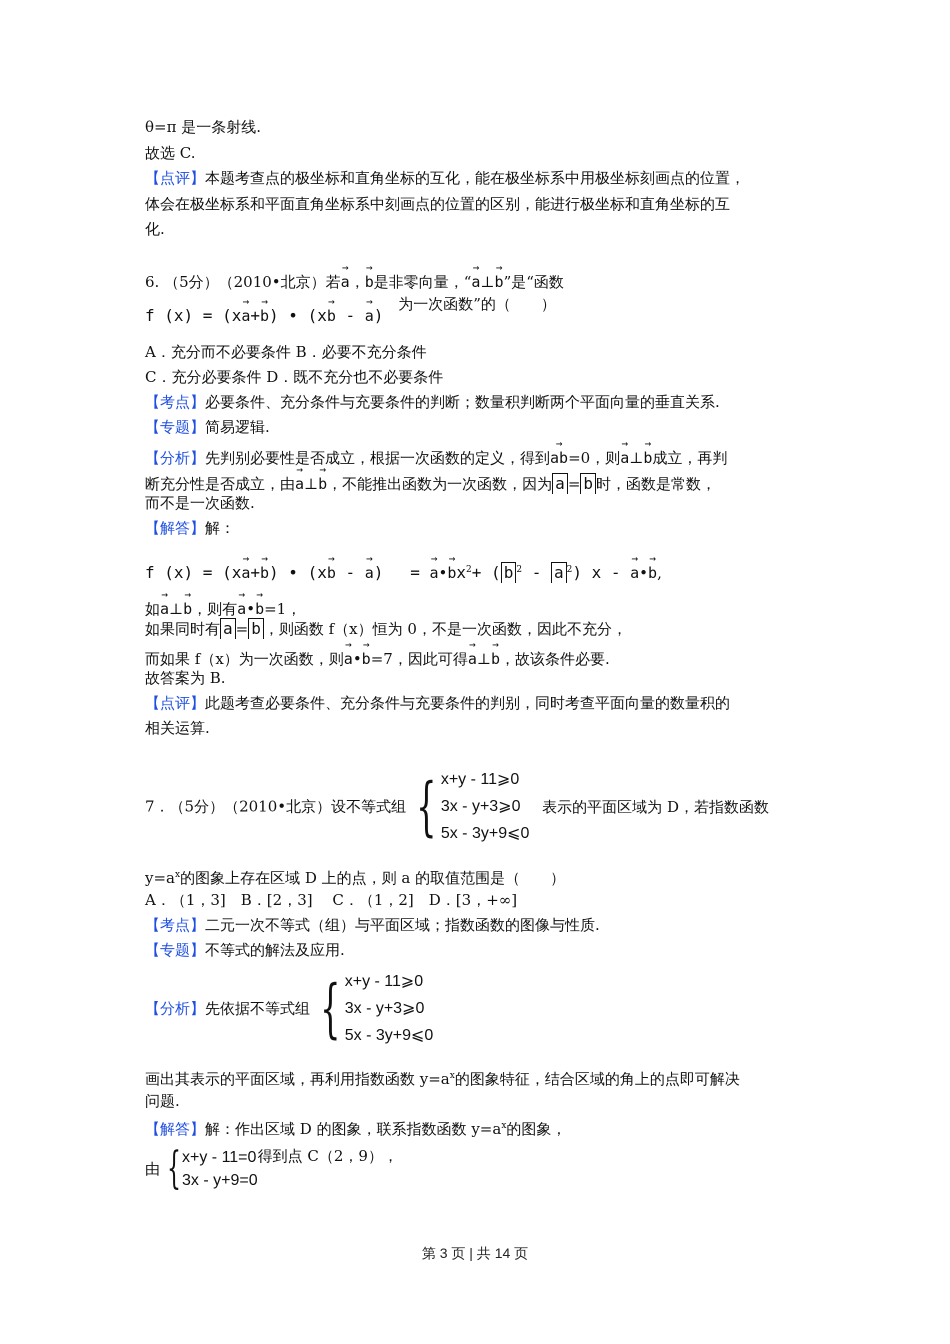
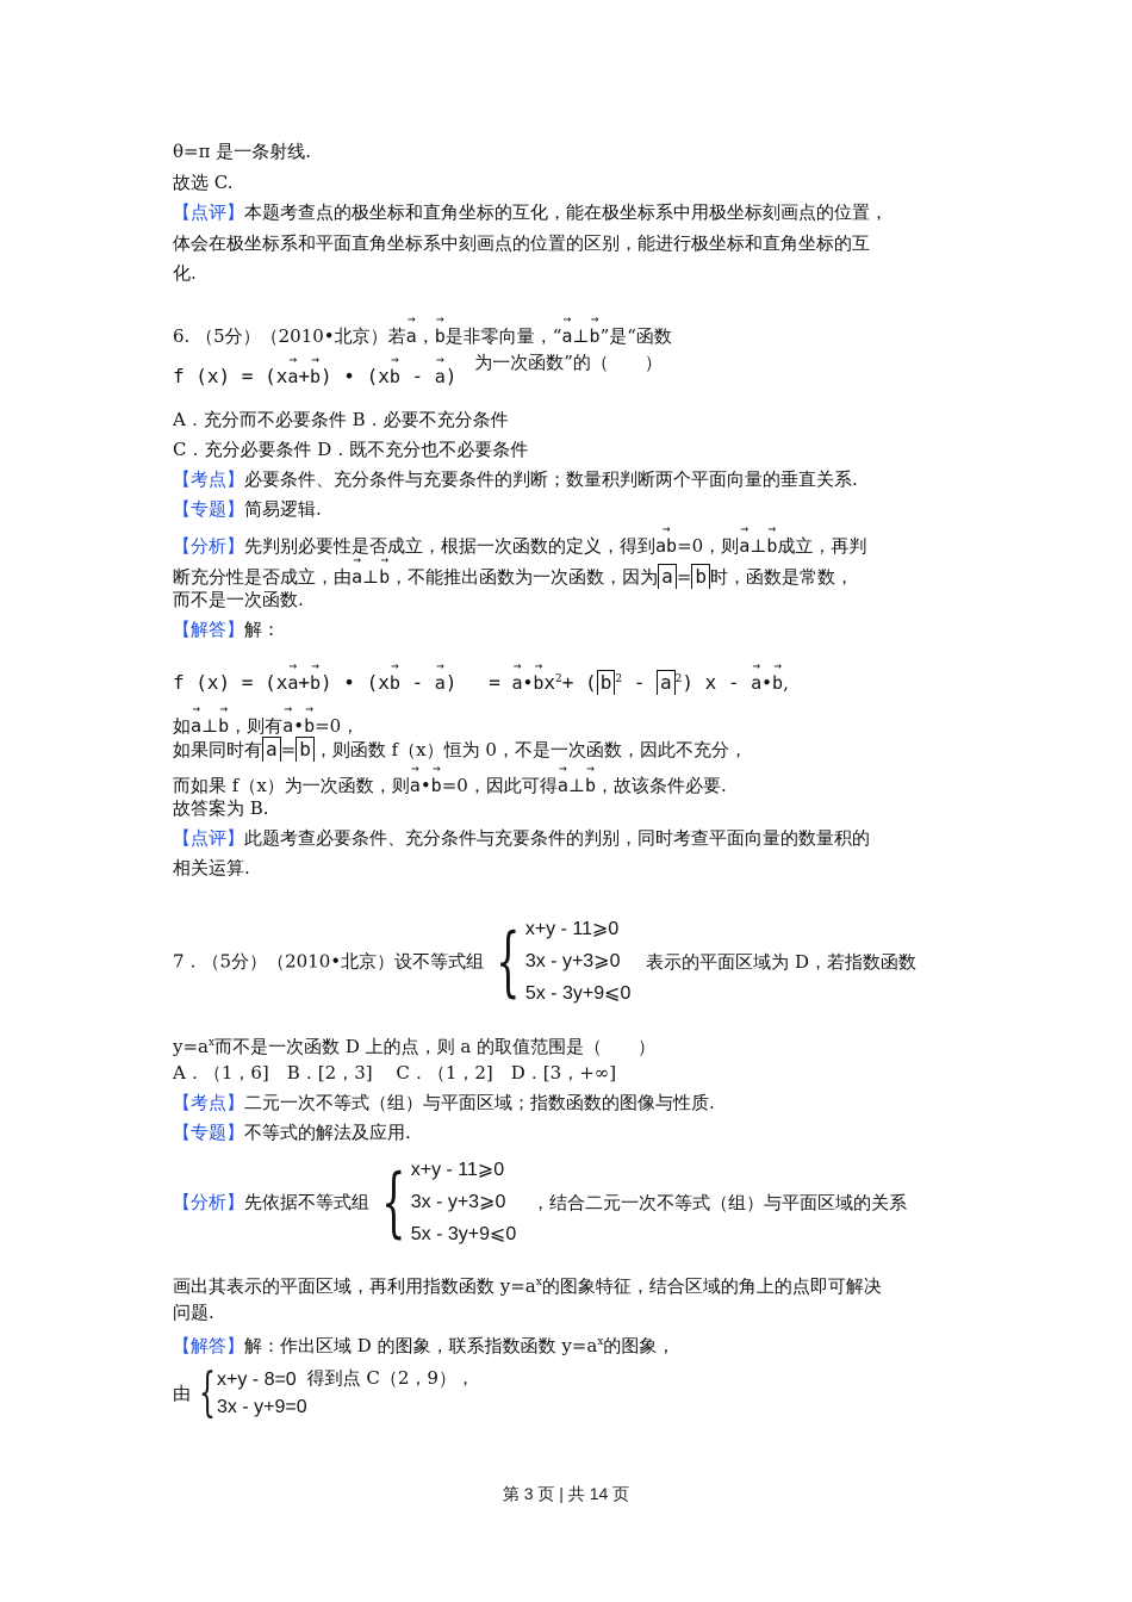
  θ=π 是一条射线.
  故选 C.
  【点评】本题考查点的极坐标和直角坐标的互化，能在极坐标系中用极坐标刻画点的位置，
  体会在极坐标系和平面直角坐标系中刻画点的位置的区别，能进行极坐标和直角坐标的互
  化.
  6. （5分）（2010•北京）若a，b是非零向量，“a⊥b”是“函数
  f (x) = (xa+b) • (xb - a) 为一次函数”的（ ）
  A．充分而不必要条件 B．必要不充分条件
  C．充分必要条件 D．既不充分也不必要条件
  【考点】必要条件、充分条件与充要条件的判断；数量积判断两个平面向量的垂直关系.
  【专题】简易逻辑.
  【分析】先判别必要性是否成立，根据一次函数的定义，得到ab=0，则a⊥b成立，再判
  断充分性是否成立，由a⊥b，不能推出函数为一次函数，因为 a = b 时，函数是常数，
  而不是一次函数.
  【解答】解：
  f (x) = (xa+b) • (xb - a) = a•bx2+ ( b 2 - a 2) x - a•b,
- 如a⊥b，则有a•b=1，
+ 如a⊥b，则有a•b=0，
  如果同时有 a = b ，则函数 f（x）恒为 0，不是一次函数，因此不充分，
- 而如果 f（x）为一次函数，则a•b=7，因此可得a⊥b，故该条件必要.
+ 而如果 f（x）为一次函数，则a•b=0，因此可得a⊥b，故该条件必要.
  故答案为 B.
  【点评】此题考查必要条件、充分条件与充要条件的判别，同时考查平面向量的数量积的
  相关运算.
  7．（5分）（2010•北京）设不等式组
  {
  x+y - 11⩾0
  3x - y+3⩾0
  5x - 3y+9⩽0
  表示的平面区域为 D，若指数函数
- y=ax的图象上存在区域 D 上的点，则 a 的取值范围是（ ）
+ y=ax而不是一次函数 D 上的点，则 a 的取值范围是（ ）
- A．（1，3] B．[2，3] C．（1，2] D．[3，+∞]
+ A．（1，6] B．[2，3] C．（1，2] D．[3，+∞]
  【考点】二元一次不等式（组）与平面区域；指数函数的图像与性质.
  【专题】不等式的解法及应用.
  【分析】先依据不等式组
  {
  x+y - 11⩾0
  3x - y+3⩾0
  5x - 3y+9⩽0
+ ，结合二元一次不等式（组）与平面区域的关系
  画出其表示的平面区域，再利用指数函数 y=ax的图象特征，结合区域的角上的点即可解决
  问题.
  【解答】解：作出区域 D 的图象，联系指数函数 y=ax的图象，
  由
  {
- x+y - 11=0
+ x+y - 8=0
  3x - y+9=0
  得到点 C（2，9），
  第 3 页 | 共 14 页
